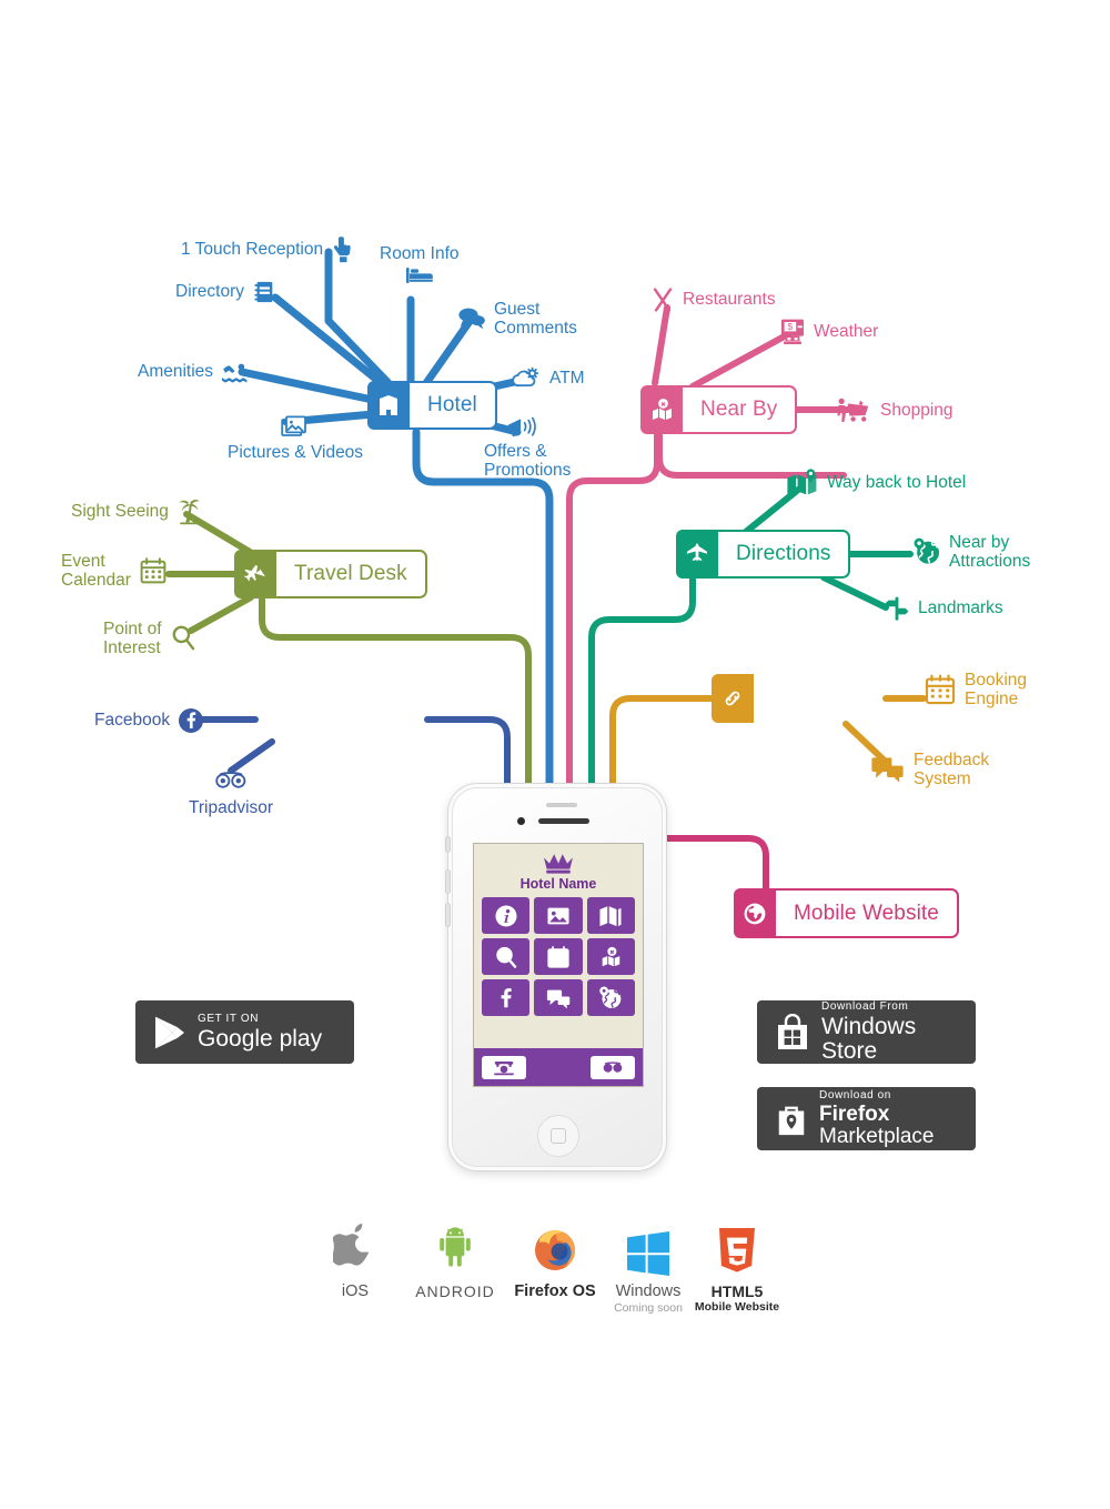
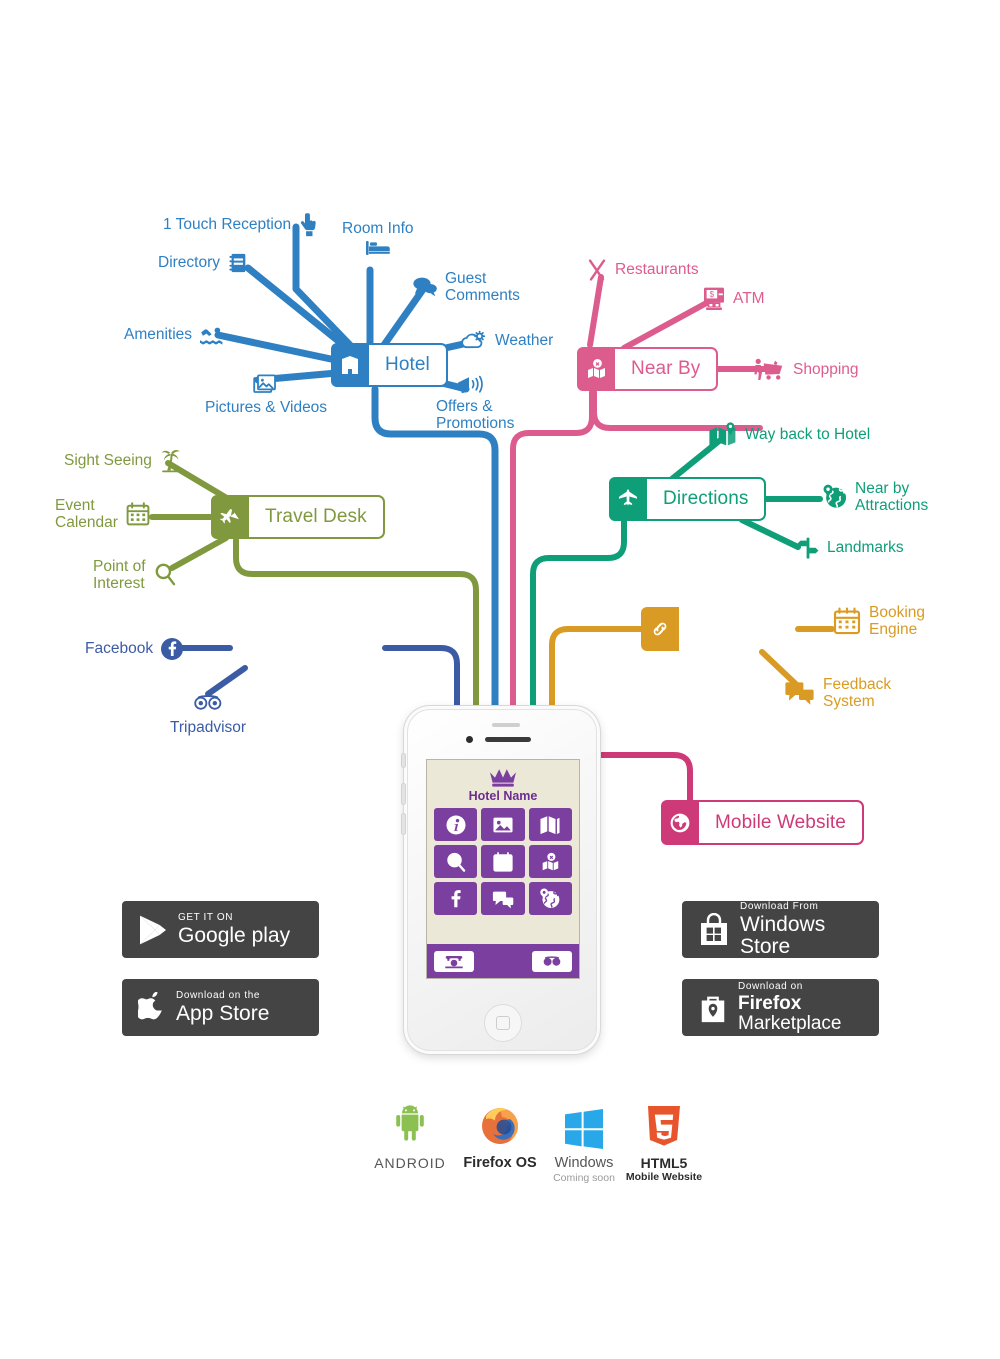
  Hotel
  Near By
  Directions
  Travel Desk
  Mobile Website
  1 Touch Reception
  Directory
  Amenities
  Pictures & Videos
  Room Info
  Guest
  Comments
- ATM
+ Weather
  Offers &
  Promotions
  Restaurants
  $
- Weather
+ ATM
  Shopping
  Way back to Hotel
  Near by
  Attractions
  Landmarks
  Sight Seeing
  Event
  Calendar
  Point of
  Interest
  Facebook
  Tripadvisor
  Booking
  Engine
  Feedback
  System
  Hotel Name
  GET IT ON
  Google play
+ Download on the
+ App Store
  Download From
  Windows Store
  Download on
  Firefox Marketplace
- iOS
  ANDROID
  Firefox OS
  Windows
  Coming soon
  HTML5
  Mobile Website
